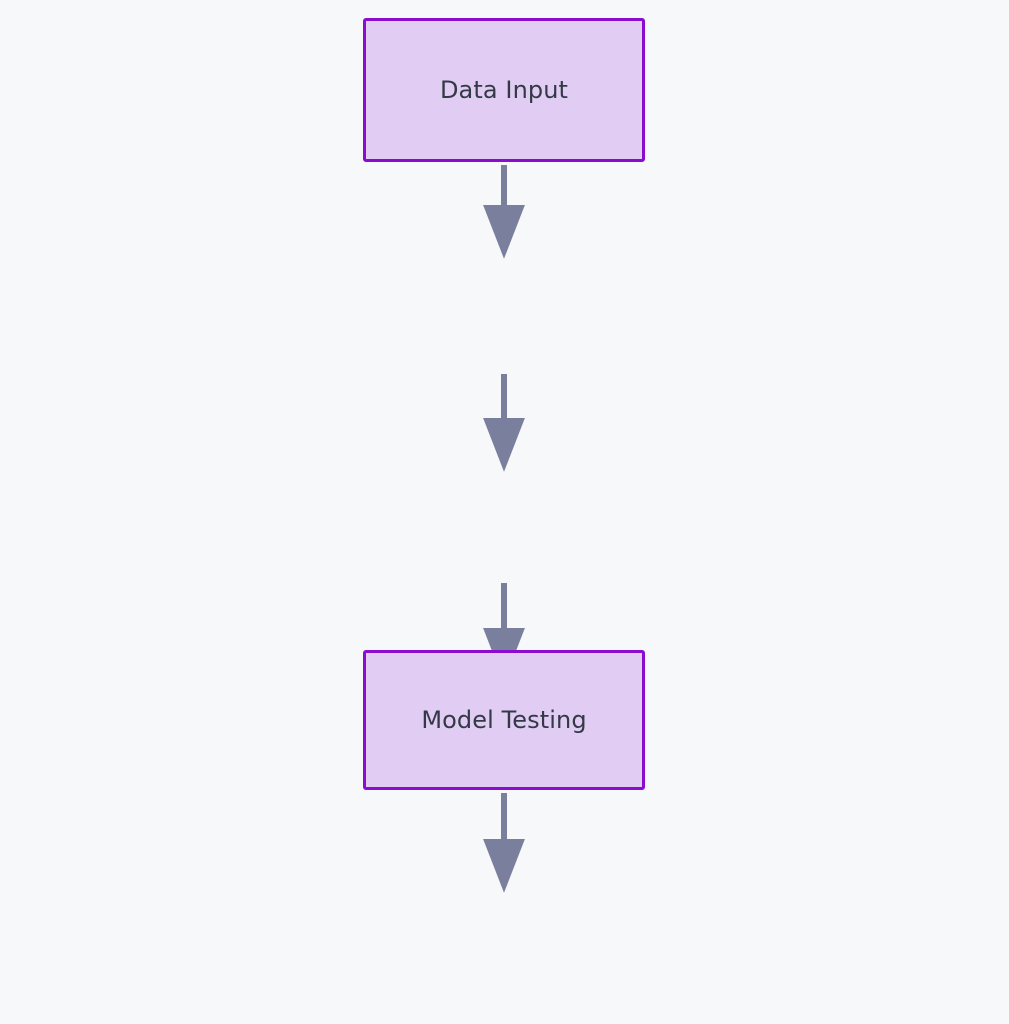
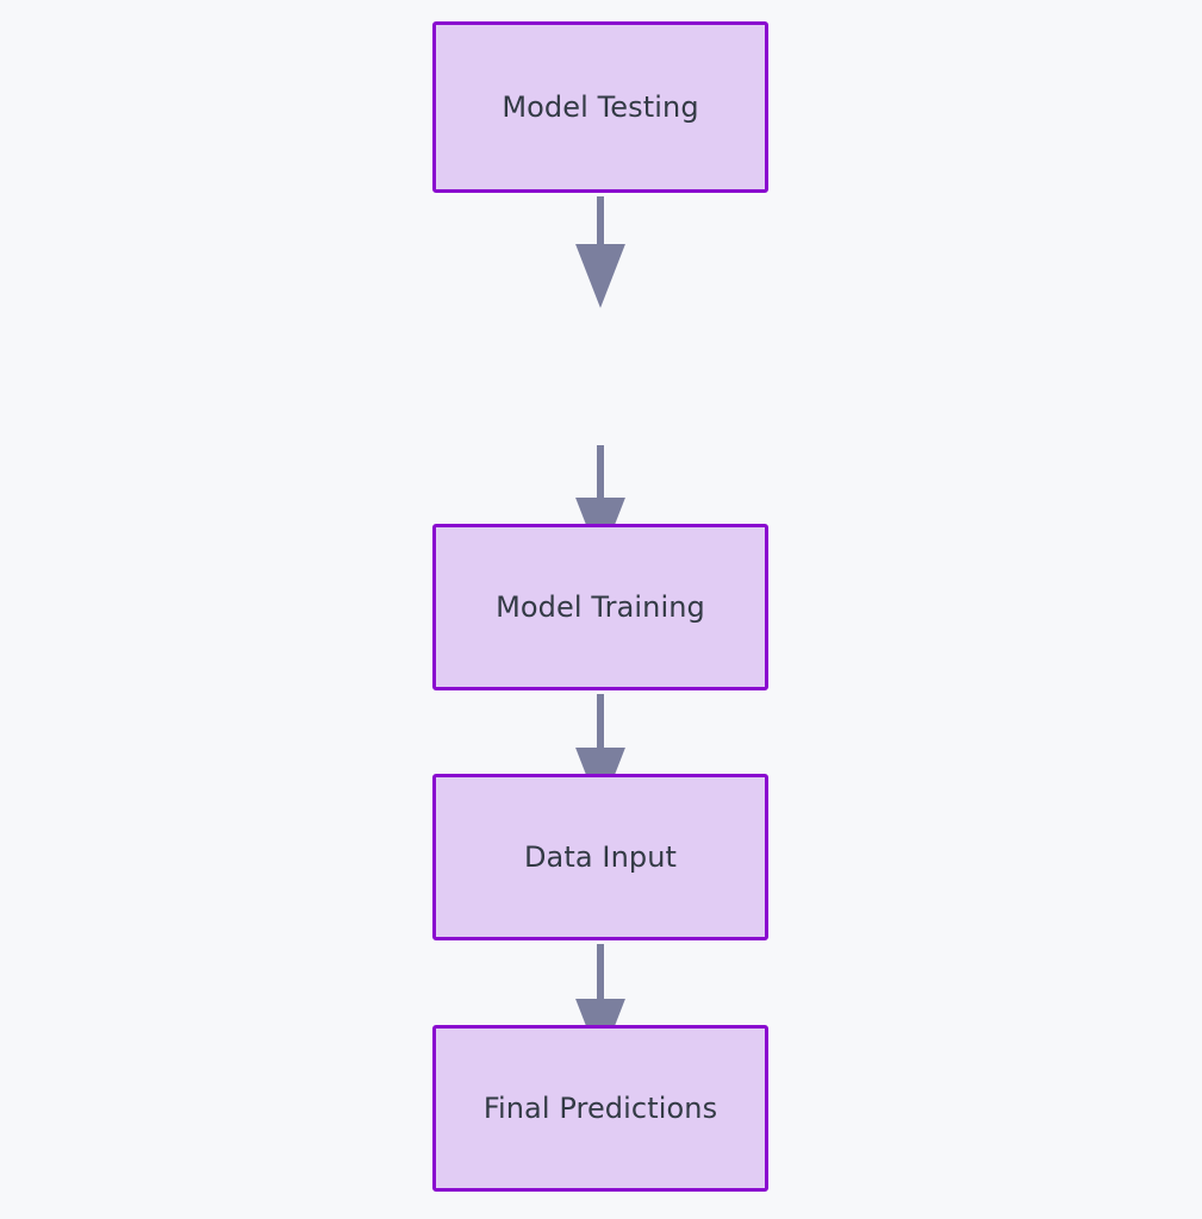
- Data Input
+ Model Testing
+ Model Training
- Model Testing
+ Data Input
+ Final Predictions
